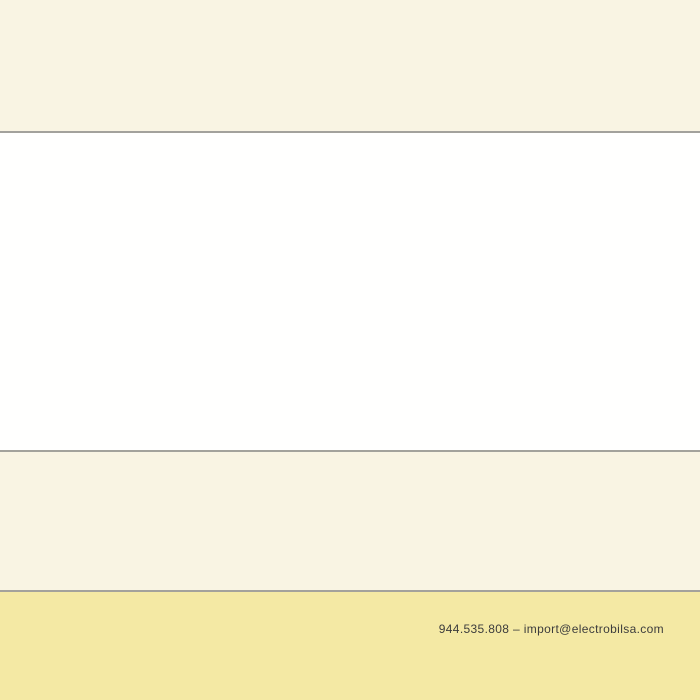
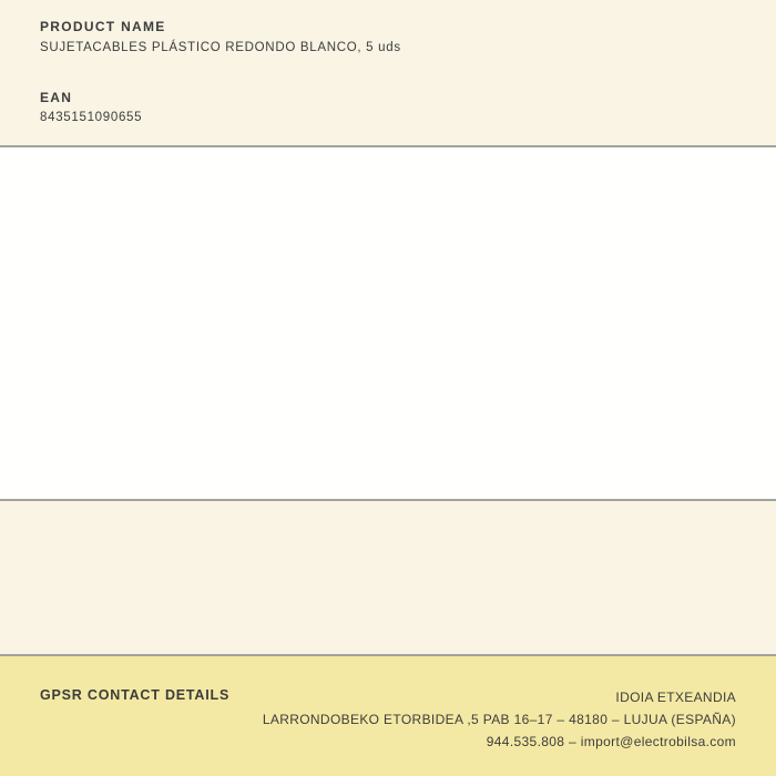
+ PRODUCT NAME
+ SUJETACABLES PLÁSTICO REDONDO BLANCO, 5 uds
+ EAN
+ 8435151090655
+ GPSR CONTACT DETAILS
+ IDOIA ETXEANDIA
+ LARRONDOBEKO ETORBIDEA ,5 PAB 16–17 – 48180 – LUJUA (ESPAÑA)
  944.535.808 – import@electrobilsa.com
